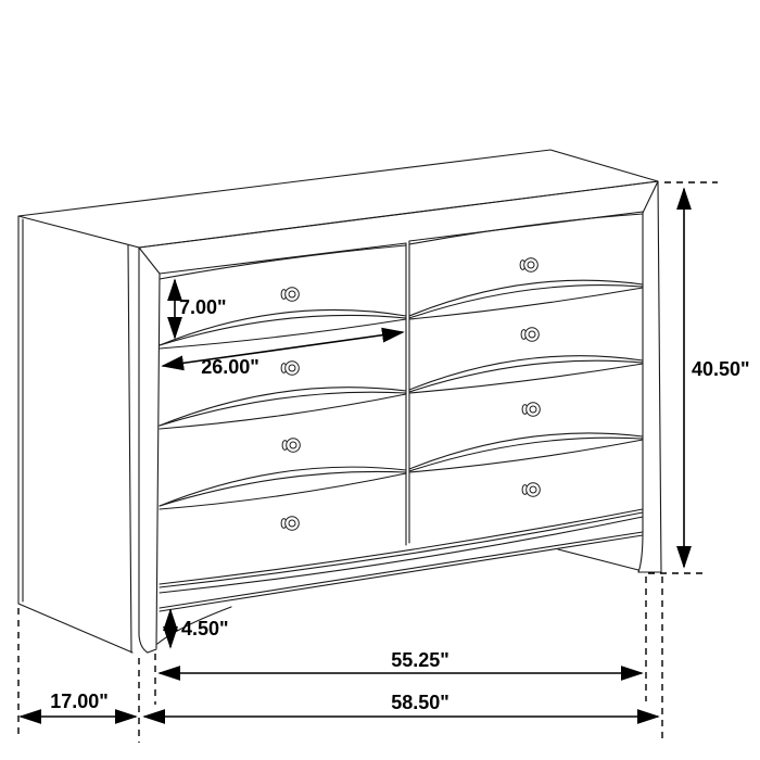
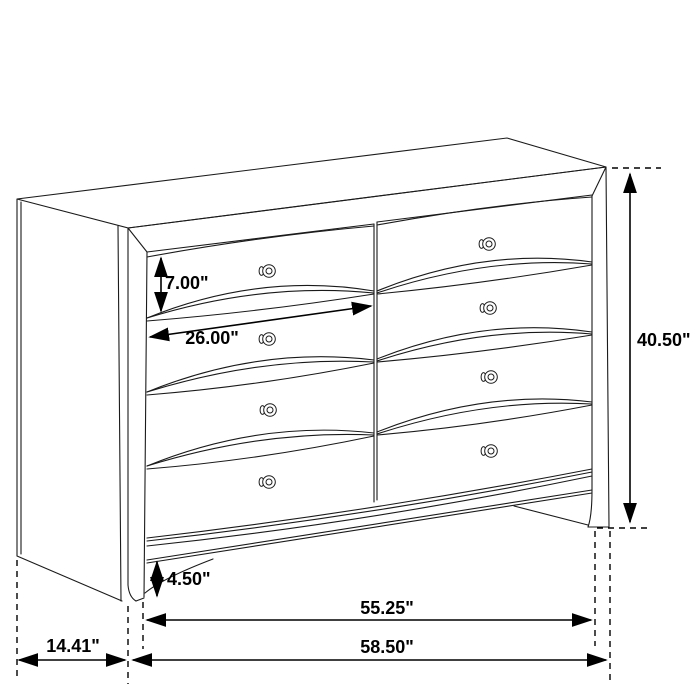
  7.00"
  26.00"
  40.50"
  4.50"
  55.25"
- 17.00"
+ 14.41"
  58.50"
